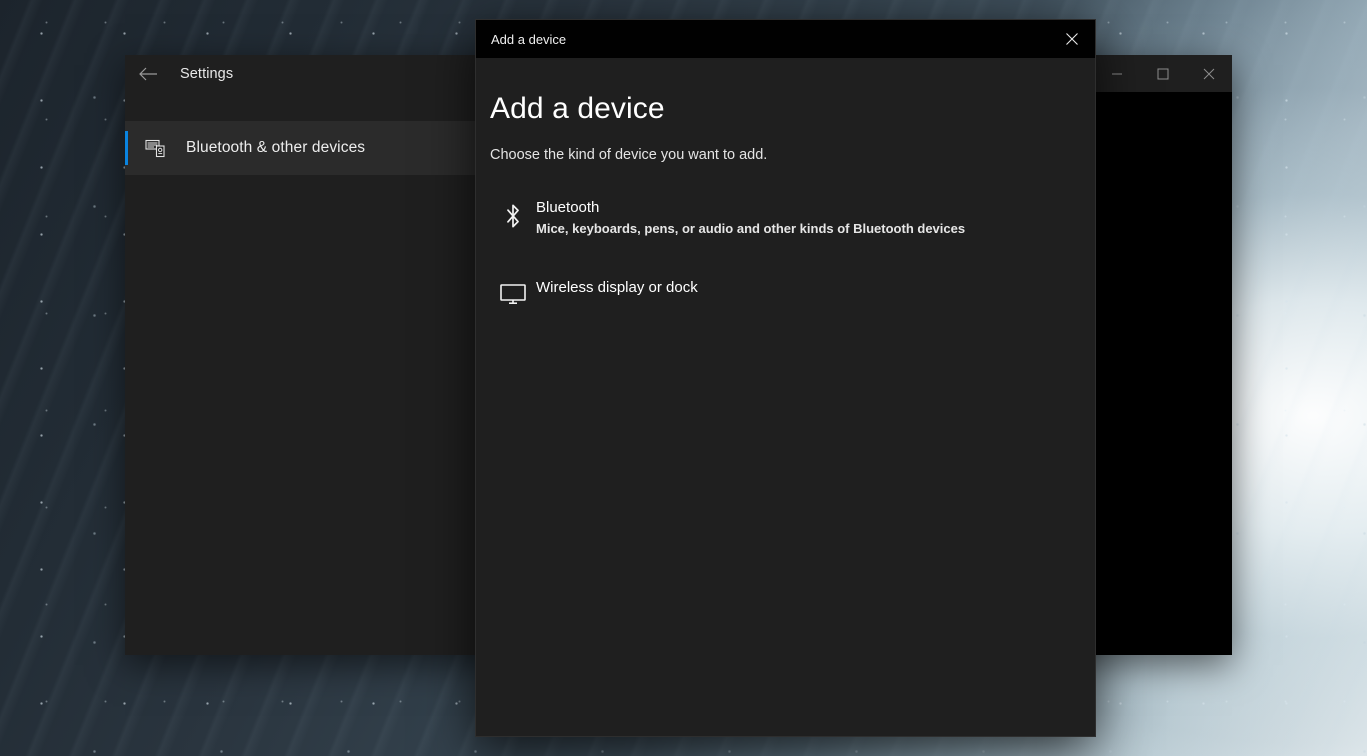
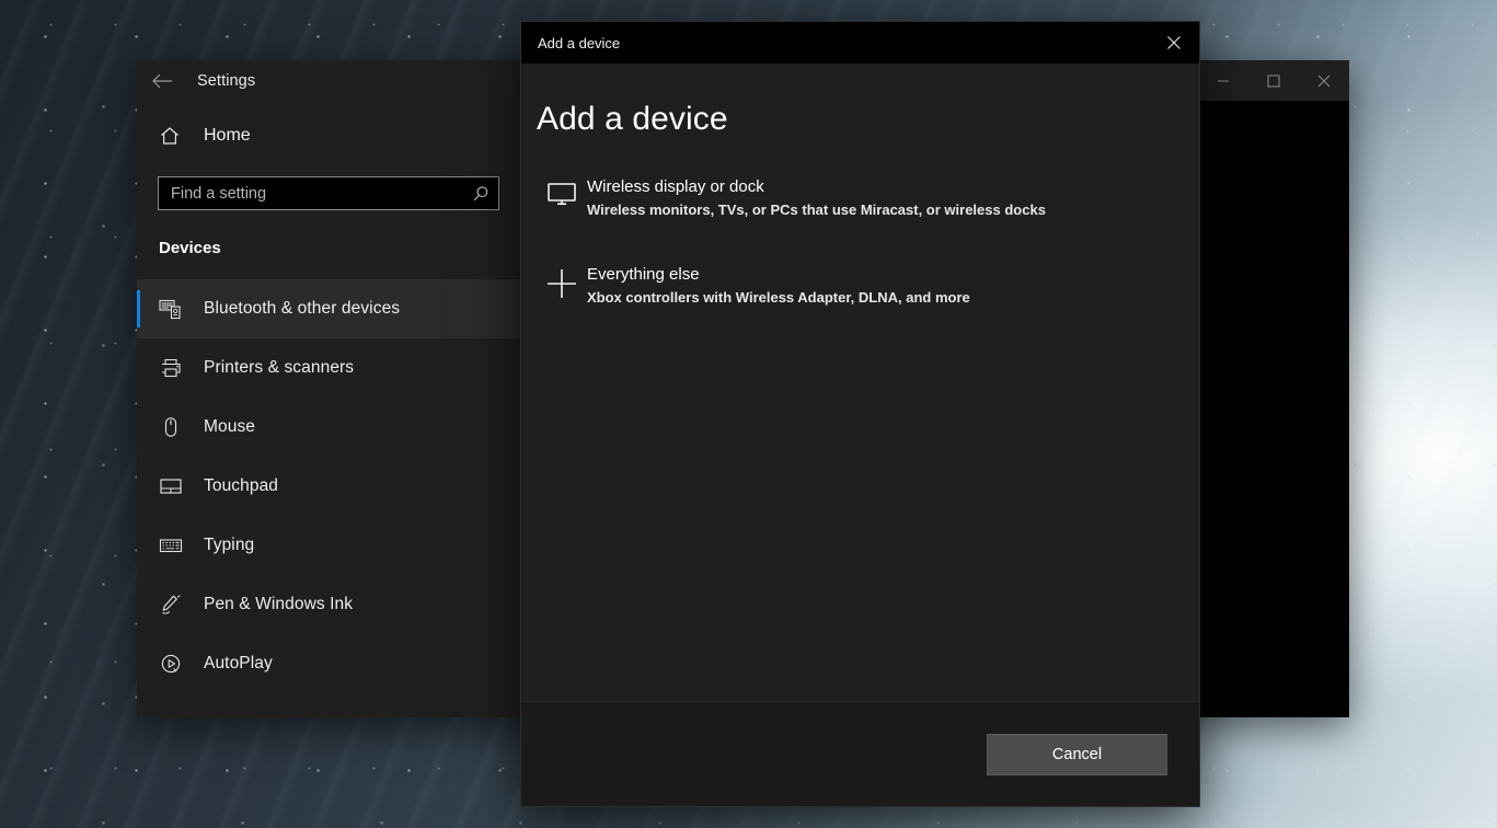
  Settings
+ Home
+ Find a setting
+ Devices
  Bluetooth & other devices
+ Printers & scanners
+ Mouse
+ Touchpad
+ Typing
+ Pen & Windows Ink
+ AutoPlay
  Add a device
  Add a device
- Choose the kind of device you want to add.
- Bluetooth
- Mice, keyboards, pens, or audio and other kinds of Bluetooth devices
  Wireless display or dock
+ Wireless monitors, TVs, or PCs that use Miracast, or wireless docks
+ Everything else
+ Xbox controllers with Wireless Adapter, DLNA, and more
+ Cancel
